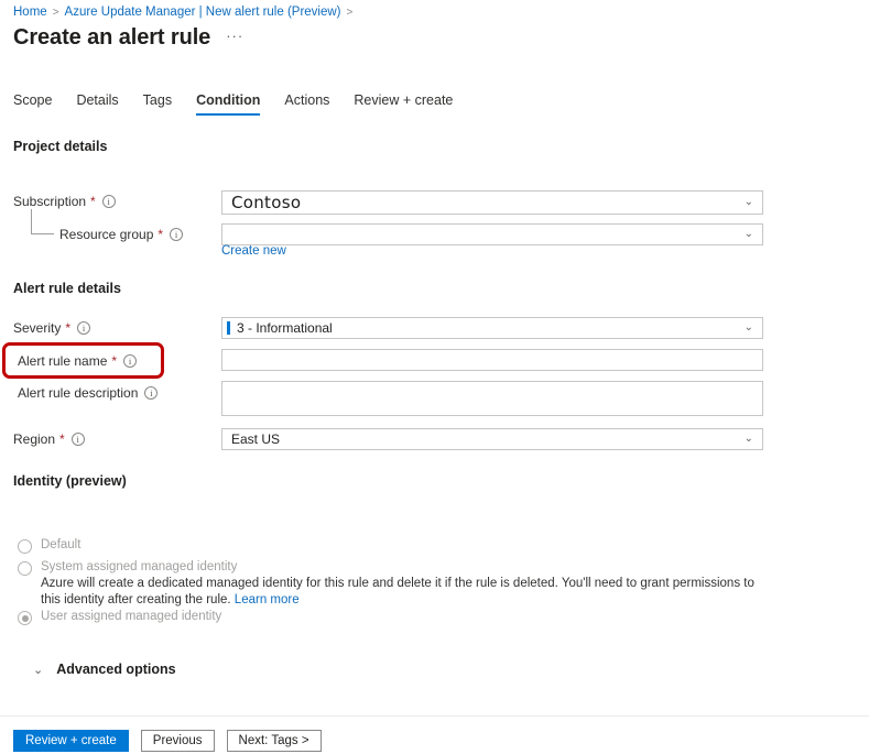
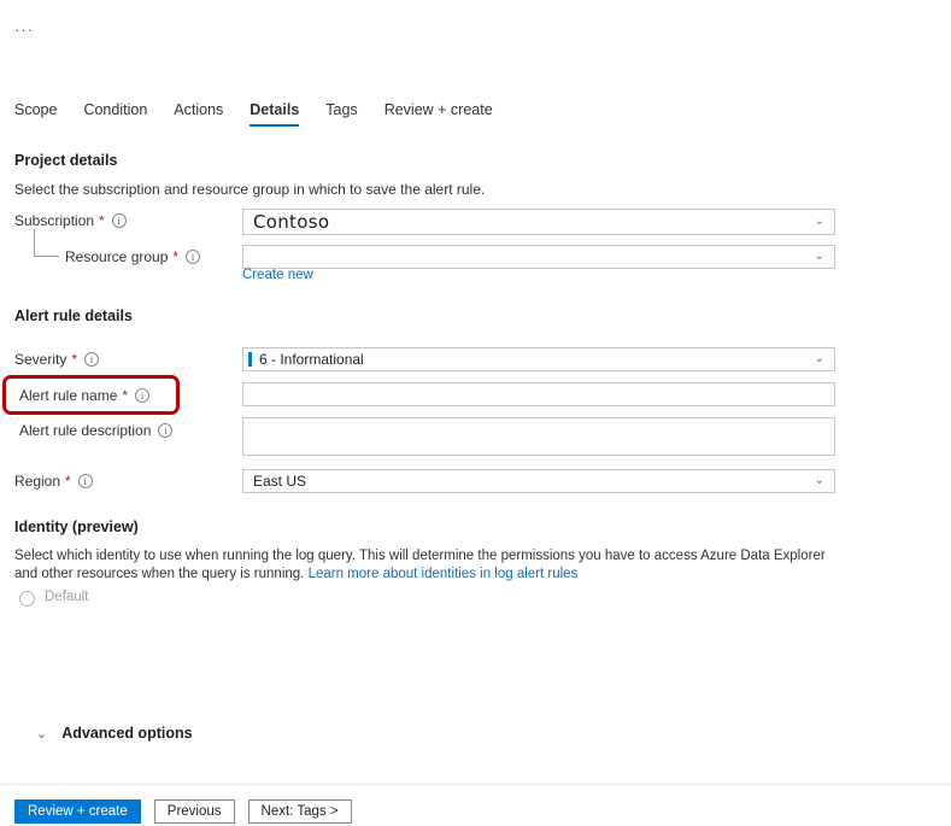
- Home > Azure Update Manager | New alert rule (Preview) >
- Create an alert rule
  ···
  Scope
- Details
+ Condition
- Tags
+ Actions
- Condition
+ Details
- Actions
+ Tags
  Review + create
  Project details
+ Select the subscription and resource group in which to save the alert rule.
  Subscription
  *
  i
  Contoso
  ⌄
  Resource group
  *
  i
  ⌄
  Create new
  Alert rule details
  Severity
  *
  i
- 3 - Informational
+ 6 - Informational
  ⌄
  Alert rule name
  *
  i
  Alert rule description
  i
  Region
  *
  i
  East US
  ⌄
  Identity (preview)
+ Select which identity to use when running the log query. This will determine the permissions you have to access Azure Data Explorer and other resources when the query is running. Learn more about identities in log alert rules
  Default
- System assigned managed identity
- Azure will create a dedicated managed identity for this rule and delete it if the rule is deleted. You'll need to grant permissions to this identity after creating the rule. Learn more
- User assigned managed identity
  ⌄
  Advanced options
  Review + create
  Previous
  Next: Tags >
